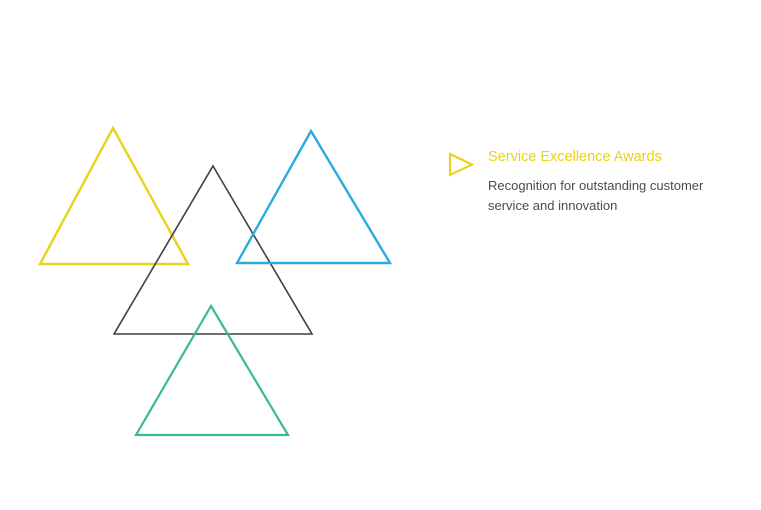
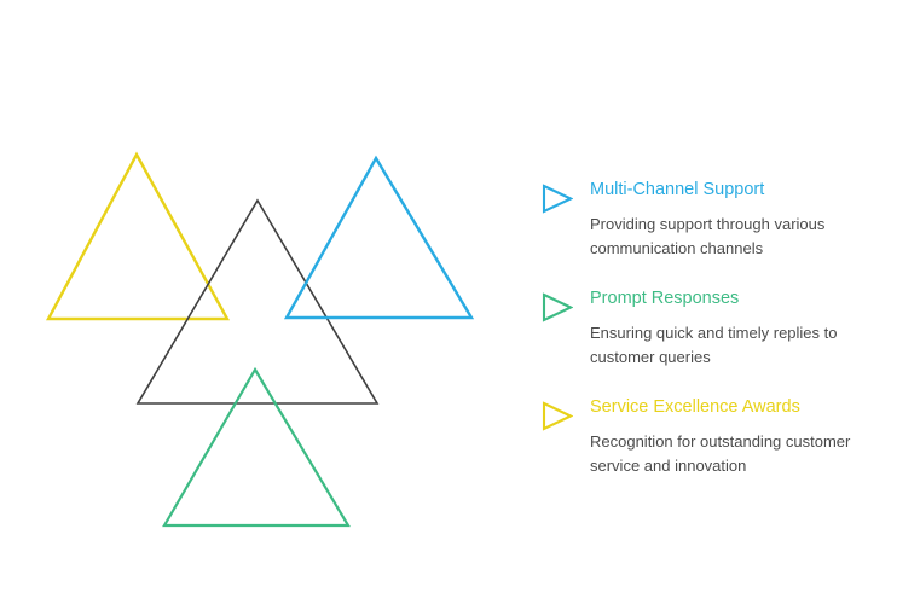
+ Multi-Channel Support
+ Providing support through various communication channels
+ Prompt Responses
+ Ensuring quick and timely replies to customer queries
  Service Excellence Awards
  Recognition for outstanding customer service and innovation
